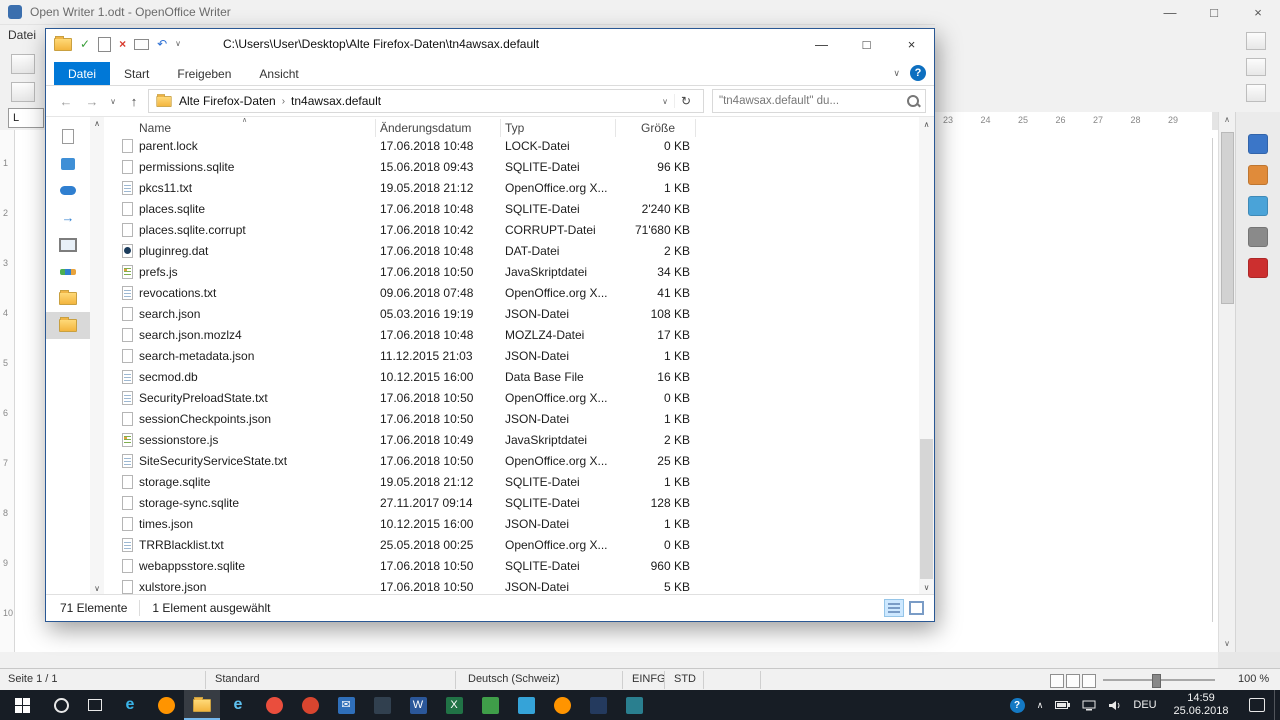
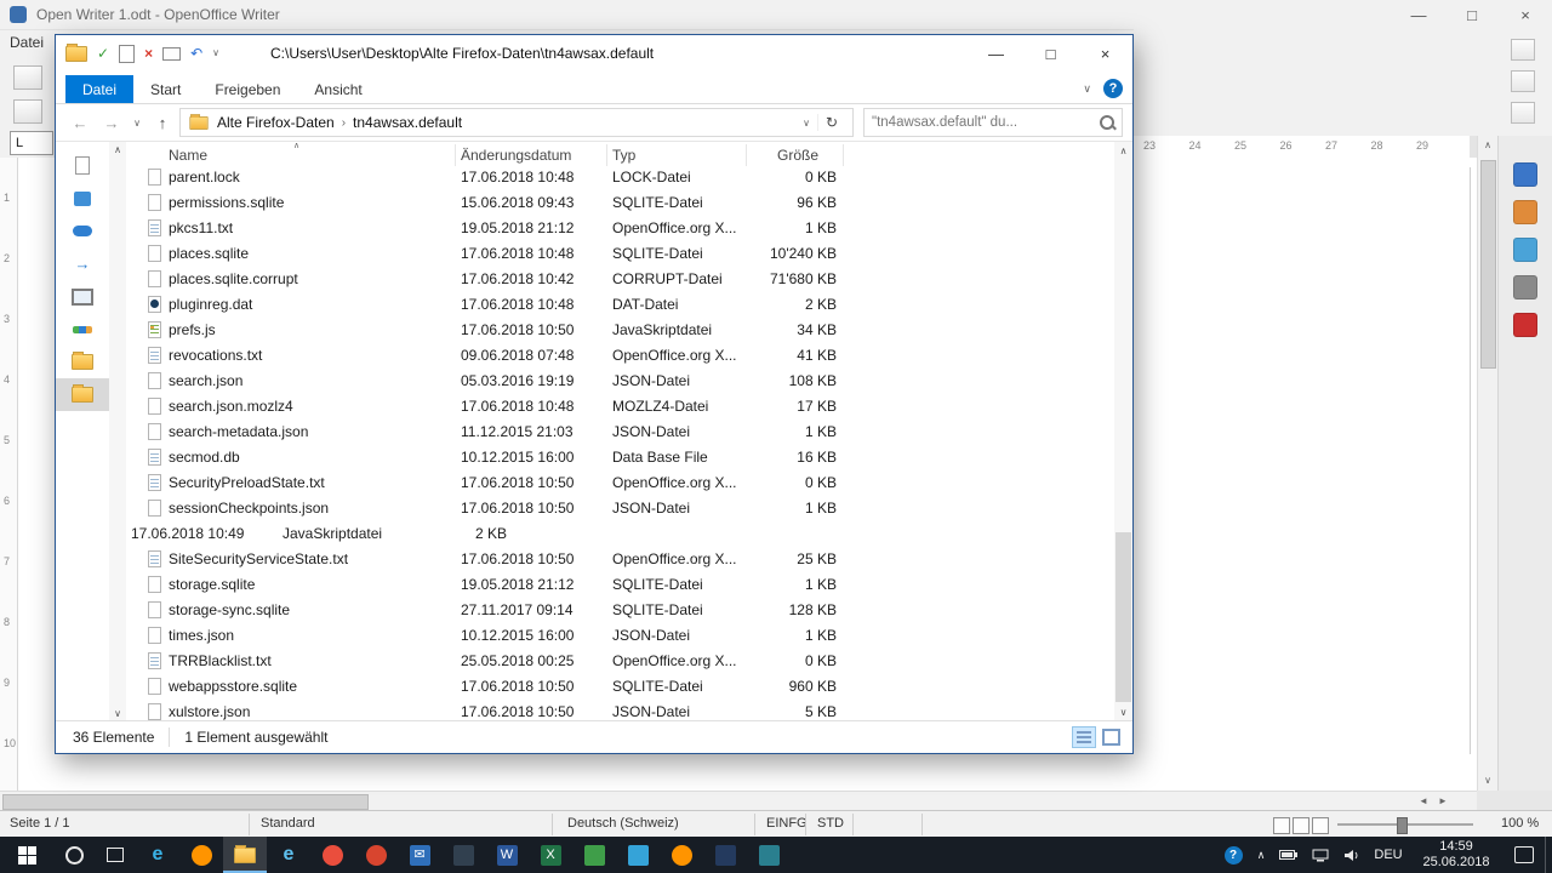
  Open Writer 1.odt - OpenOffice Writer
  —
  □
  ×
  Datei
  L
  1
  2
  3
  4
  5
  6
  7
  8
  9
  10
  23
  24
  25
  26
  27
  28
  29
  ∧
  ∨
+ ◄
+ ►
  Seite 1 / 1
  Standard
  Deutsch (Schweiz)
  EINFG
  STD
  100 %
  ✓
  ×
  ↶
  ∨
  C:\Users\User\Desktop\Alte Firefox-Daten\tn4awsax.default
  —
  □
  ×
  Datei
  Start
  Freigeben
  Ansicht
  ∨
  ?
  ←
  →
  ∨
  ↑
  Alte Firefox-Daten
  ›
  tn4awsax.default
  ∨
  ↻
  "tn4awsax.default" du...
  →
  ∧
  ∨
  Name
  Änderungsdatum
  Typ
  Größe
  parent.lock
  17.06.2018 10:48
  LOCK-Datei
  0 KB
  permissions.sqlite
  15.06.2018 09:43
  SQLITE-Datei
  96 KB
  pkcs11.txt
  19.05.2018 21:12
  OpenOffice.org X...
  1 KB
  places.sqlite
  17.06.2018 10:48
  SQLITE-Datei
- 2'240 KB
+ 10'240 KB
  places.sqlite.corrupt
  17.06.2018 10:42
  CORRUPT-Datei
  71'680 KB
  pluginreg.dat
  17.06.2018 10:48
  DAT-Datei
  2 KB
  prefs.js
  17.06.2018 10:50
  JavaSkriptdatei
  34 KB
  revocations.txt
  09.06.2018 07:48
  OpenOffice.org X...
  41 KB
  search.json
  05.03.2016 19:19
  JSON-Datei
  108 KB
  search.json.mozlz4
  17.06.2018 10:48
  MOZLZ4-Datei
  17 KB
  search-metadata.json
  11.12.2015 21:03
  JSON-Datei
  1 KB
  secmod.db
  10.12.2015 16:00
  Data Base File
  16 KB
  SecurityPreloadState.txt
  17.06.2018 10:50
  OpenOffice.org X...
  0 KB
  sessionCheckpoints.json
  17.06.2018 10:50
  JSON-Datei
  1 KB
- sessionstore.js
  17.06.2018 10:49
  JavaSkriptdatei
  2 KB
  SiteSecurityServiceState.txt
  17.06.2018 10:50
  OpenOffice.org X...
  25 KB
  storage.sqlite
  19.05.2018 21:12
  SQLITE-Datei
  1 KB
  storage-sync.sqlite
  27.11.2017 09:14
  SQLITE-Datei
  128 KB
  times.json
  10.12.2015 16:00
  JSON-Datei
  1 KB
  TRRBlacklist.txt
  25.05.2018 00:25
  OpenOffice.org X...
  0 KB
  webappsstore.sqlite
  17.06.2018 10:50
  SQLITE-Datei
  960 KB
  xulstore.json
  17.06.2018 10:50
  JSON-Datei
  5 KB
  ∧
  ∨
- 71 Elemente
+ 36 Elemente
  1 Element ausgewählt
  e
  e
  ✉
  W
  X
  ?
  ∧
  DEU
  14:59
  25.06.2018
